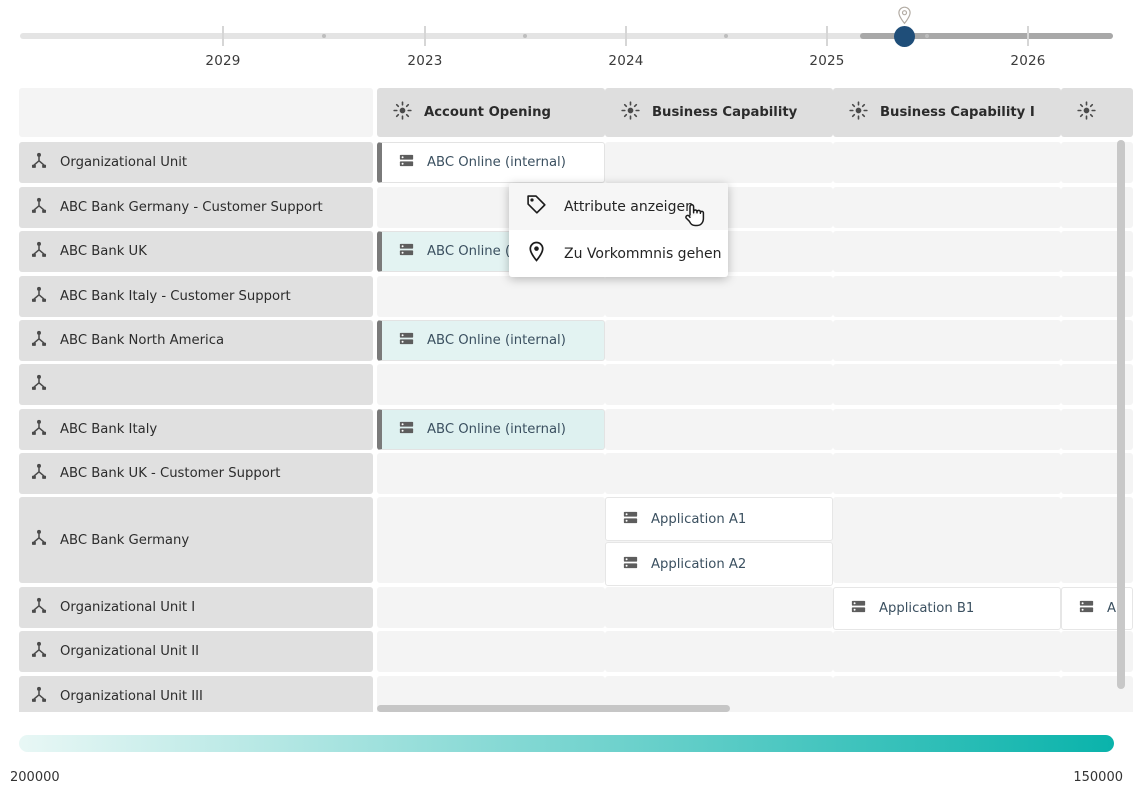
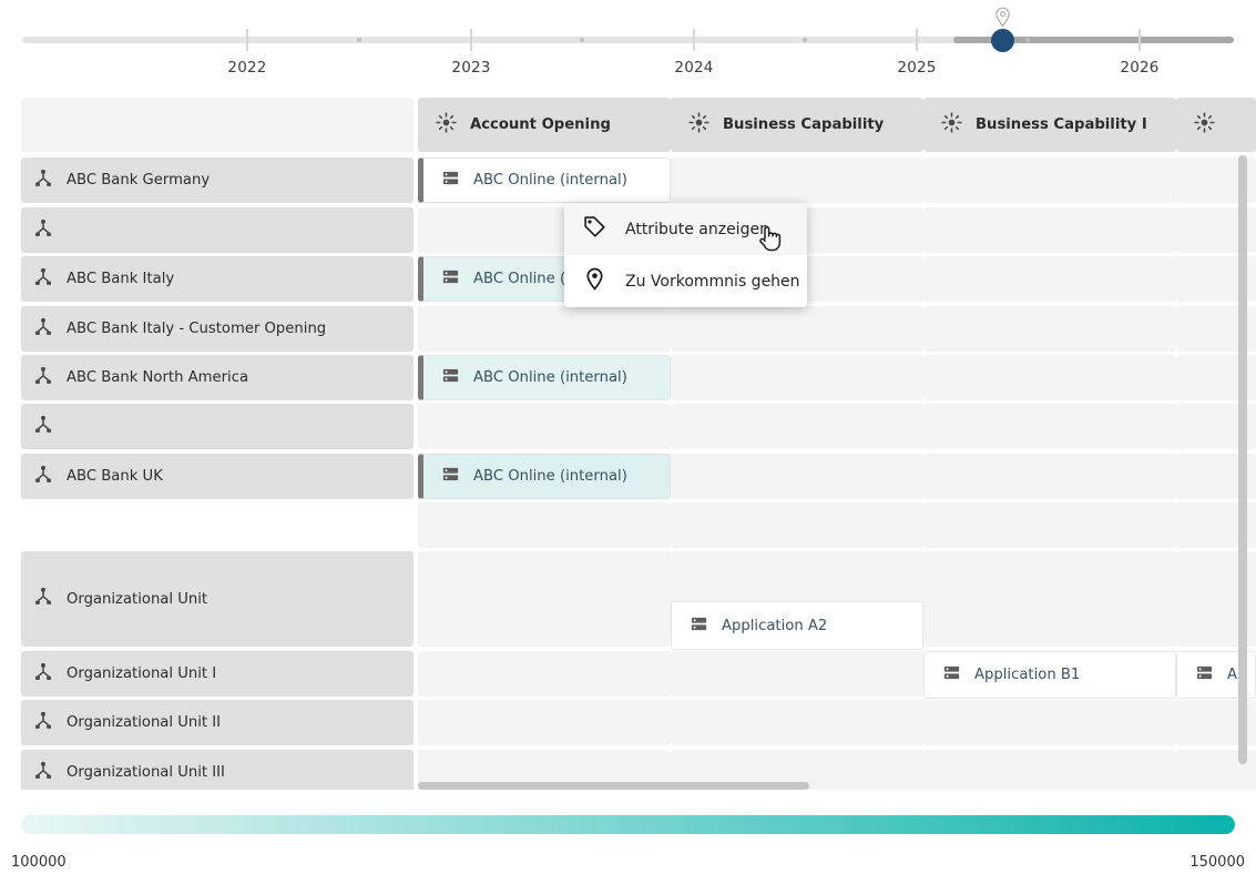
- 2029
+ 2022
  2023
  2024
  2025
  2026
  Account Opening
  Business Capability
  Business Capability I
- Organizational Unit
+ ABC Bank Germany
  ABC Online (internal)
- ABC Bank Germany - Customer Support
- ABC Bank UK
+ ABC Bank Italy
- ABC Bank Italy - Customer Support
+ ABC Bank Italy - Customer Opening
  ABC Bank North America
  ABC Online (internal)
- ABC Bank Italy
+ ABC Bank UK
  ABC Online (internal)
- ABC Bank UK - Customer Support
- ABC Bank Germany
+ Organizational Unit
- Application A1
  Application A2
  Organizational Unit I
  Application B1
  A
  Organizational Unit II
  Organizational Unit III
  Attribute anzeige
  Zu Vorkommnis gehen
- 200000
+ 100000
  150000
